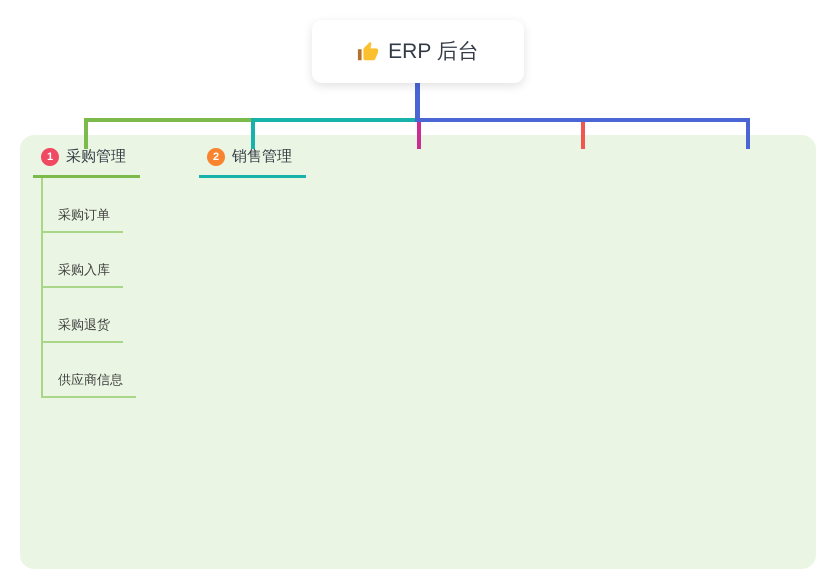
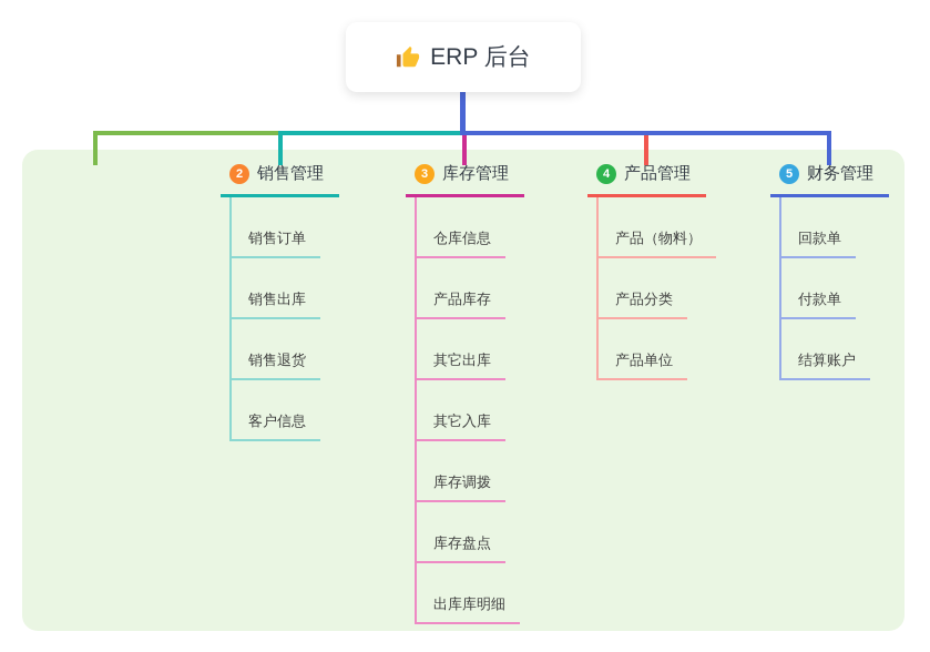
  ERP 后台
- 1
- 采购管理
- 采购订单
- 采购入库
- 采购退货
- 供应商信息
  2
  销售管理
+ 销售订单
+ 销售出库
+ 销售退货
+ 客户信息
+ 3
+ 库存管理
+ 仓库信息
+ 产品库存
+ 其它出库
+ 其它入库
+ 库存调拨
+ 库存盘点
+ 出库库明细
+ 4
+ 产品管理
+ 产品（物料）
+ 产品分类
+ 产品单位
+ 5
+ 财务管理
+ 回款单
+ 付款单
+ 结算账户
